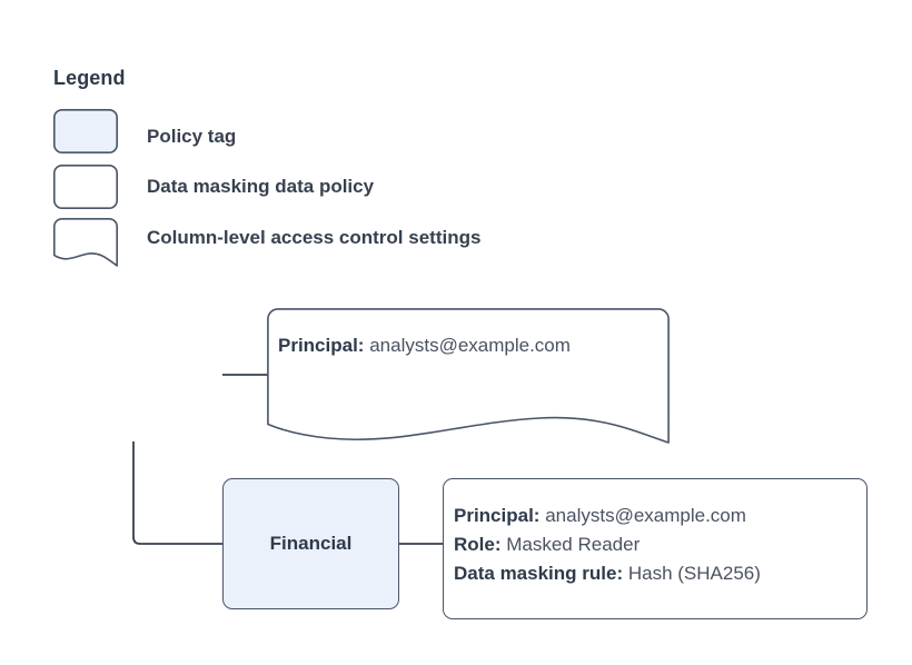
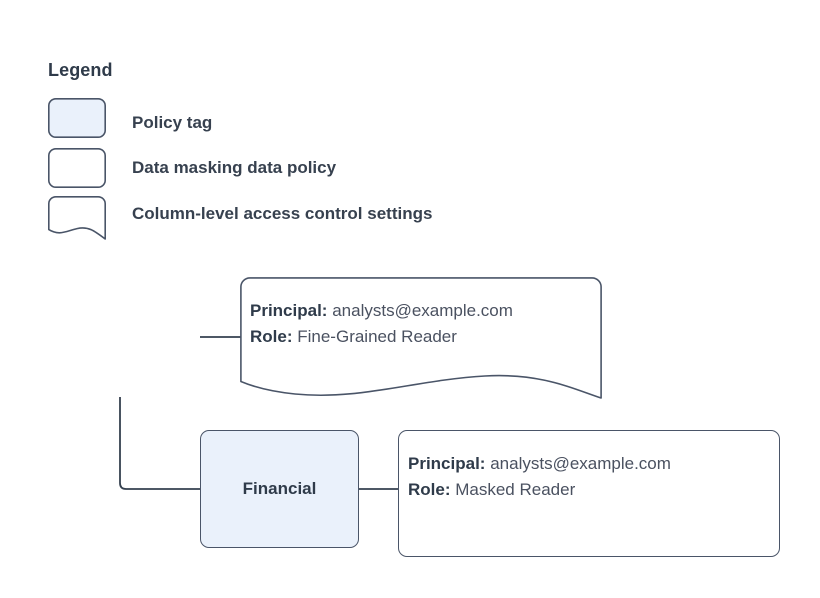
  Legend
  Policy tag
  Data masking data policy
  Column-level access control settings
  Financial
  Principal: analysts@example.com
+ Role: Fine-Grained Reader
  Principal: analysts@example.com
  Role: Masked Reader
- Data masking rule: Hash (SHA256)
